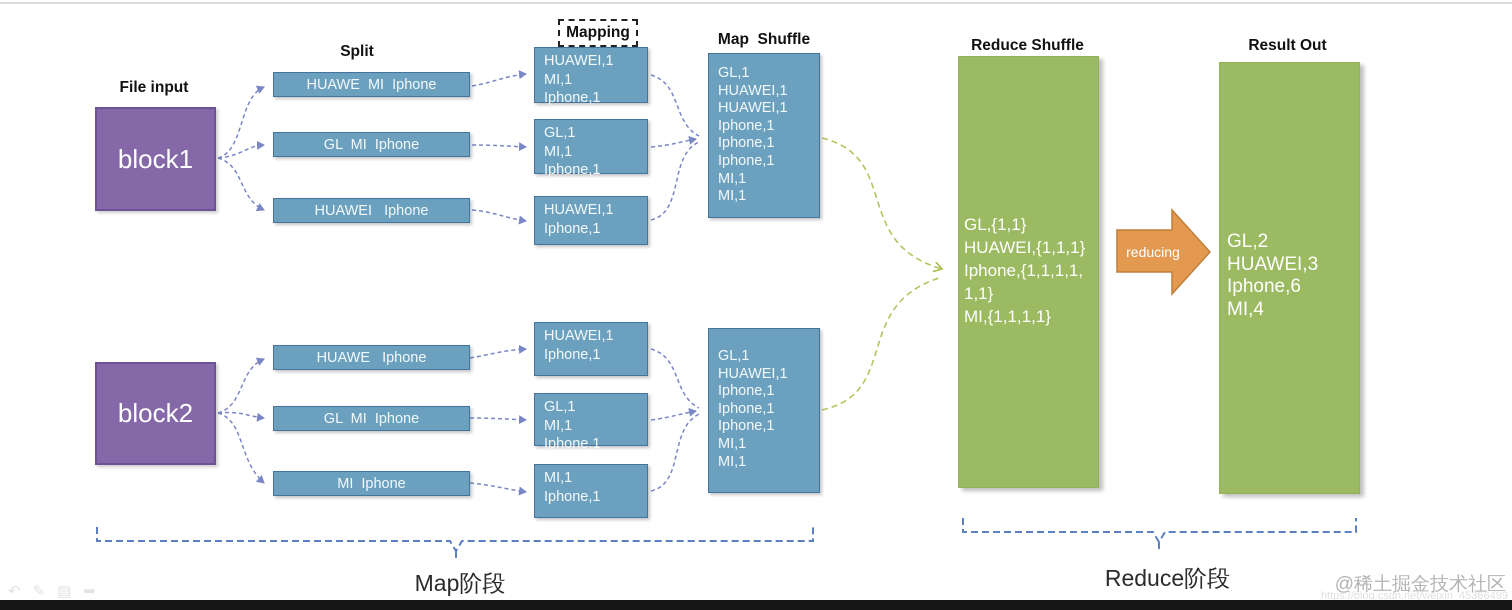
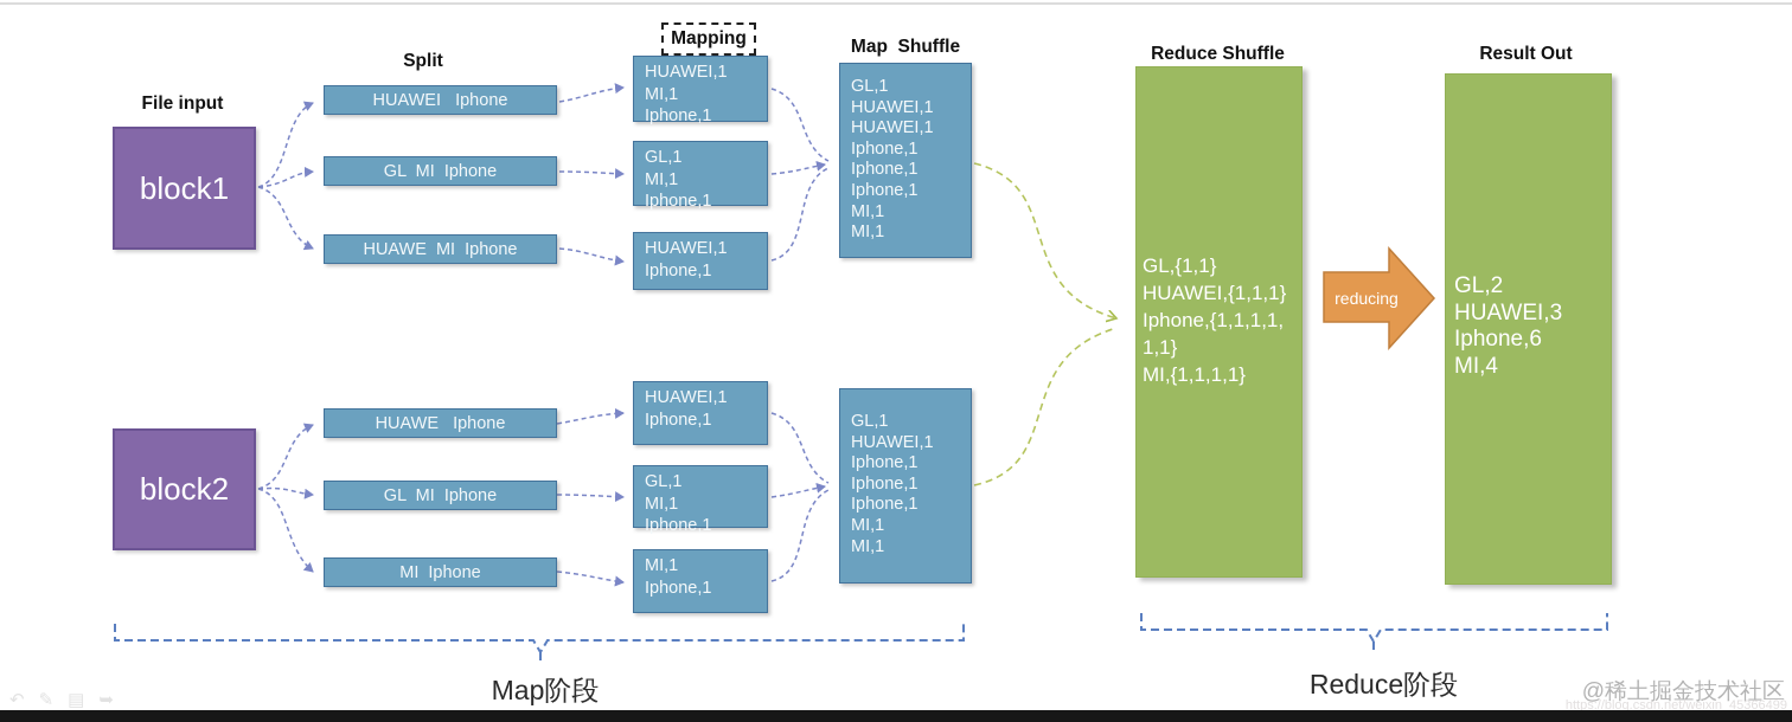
  File input
  Split
  Mapping
  Map Shuffle
  Reduce Shuffle
  Result Out
  block1
  block2
- HUAWE MI Iphone
+ HUAWEI Iphone
  GL MI Iphone
- HUAWEI Iphone
+ HUAWE MI Iphone
  HUAWE Iphone
  GL MI Iphone
  MI Iphone
  HUAWEI,1
  MI,1
  Iphone,1
  GL,1
  MI,1
  Iphone,1
  HUAWEI,1
  Iphone,1
  HUAWEI,1
  Iphone,1
  GL,1
  MI,1
  Iphone,1
  MI,1
  Iphone,1
  GL,1
  HUAWEI,1
  HUAWEI,1
  Iphone,1
  Iphone,1
  Iphone,1
  MI,1
  MI,1
  GL,1
  HUAWEI,1
  Iphone,1
  Iphone,1
  Iphone,1
  MI,1
  MI,1
  GL,{1,1}
  HUAWEI,{1,1,1}
  Iphone,{1,1,1,1,
  1,1}
  MI,{1,1,1,1}
  reducing
  GL,2
  HUAWEI,3
  Iphone,6
  MI,4
  Map阶段
  Reduce阶段
  @稀土掘金技术社区
  https://blog.csdn.net/weixin_45366499
